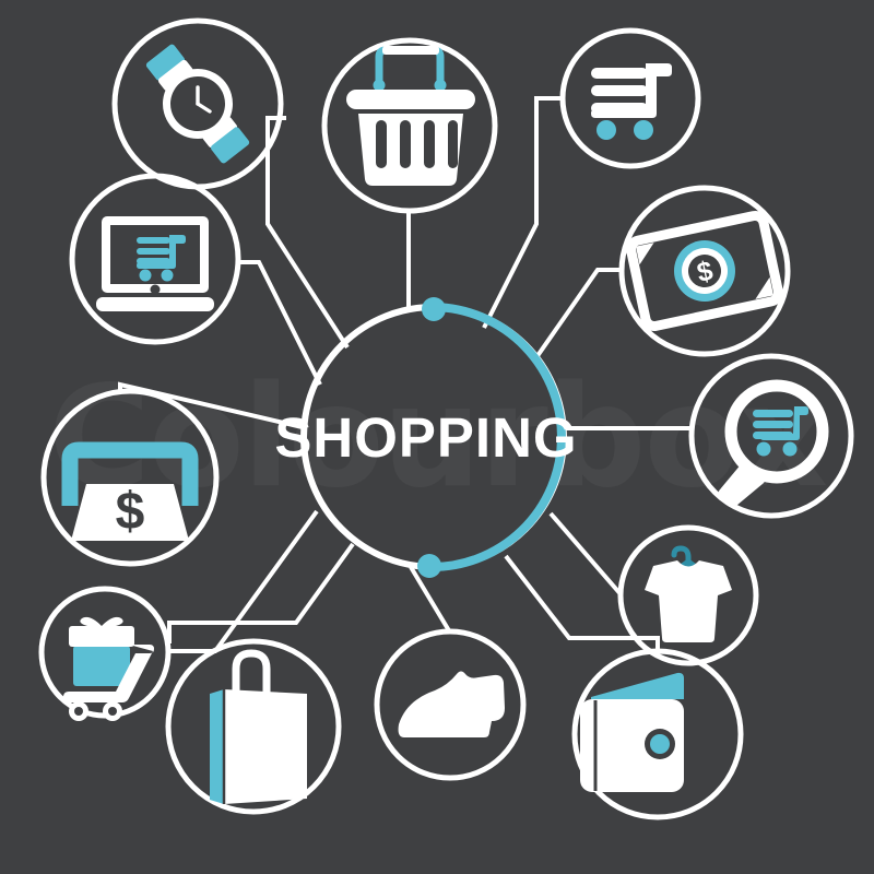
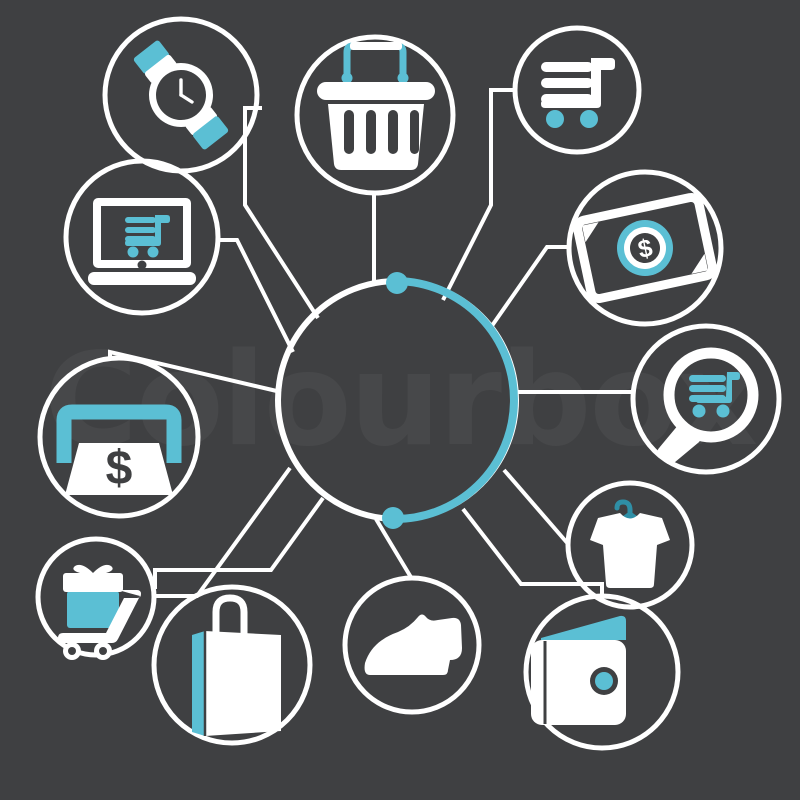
  Colourb
- SHOPPING
  $
